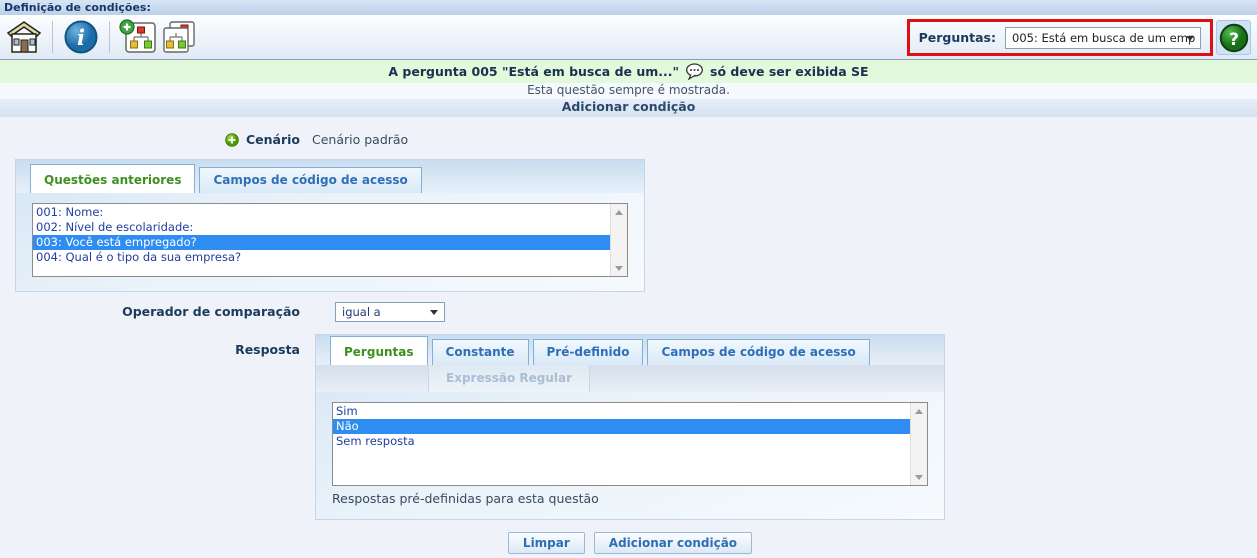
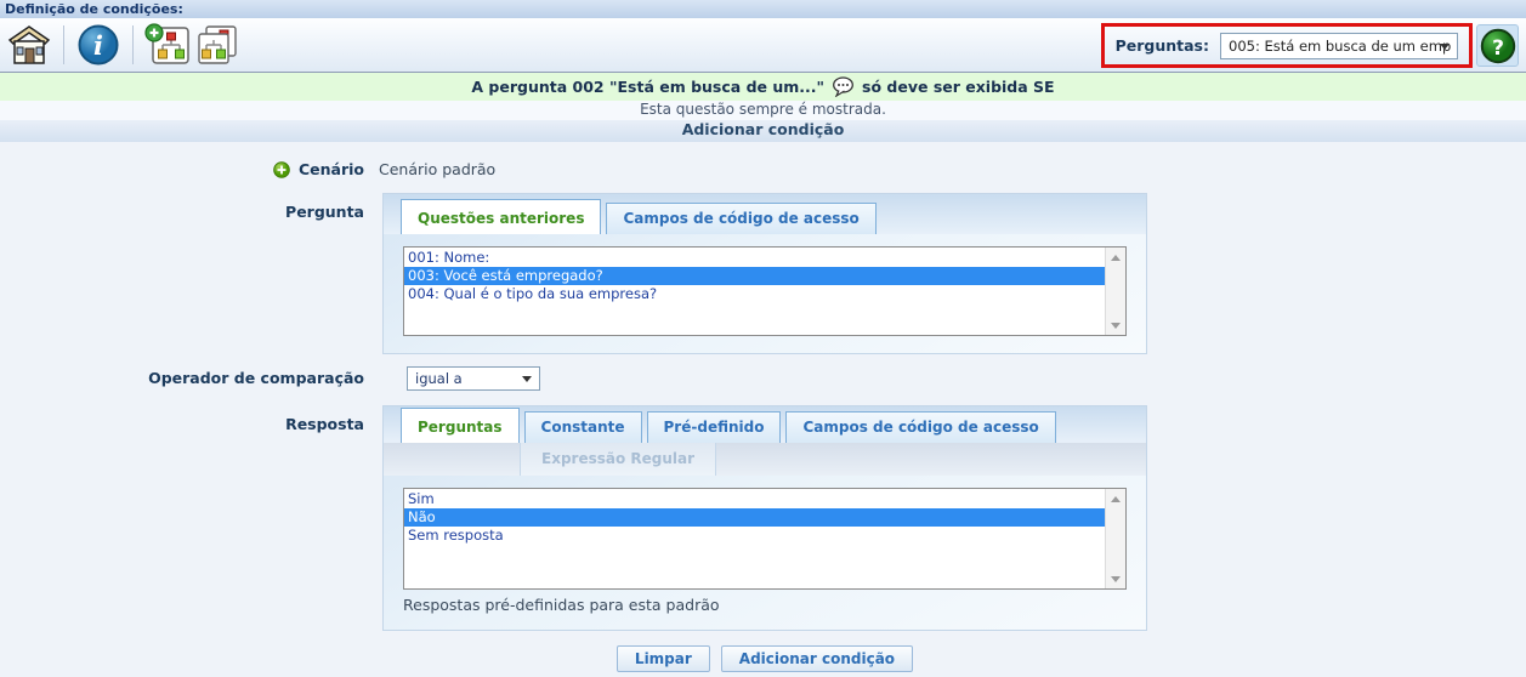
  Definição de condições:
  i
  Perguntas:
  005: Está em busca de um emp
  ?
- A pergunta 005 "Está em busca de um..."
+ A pergunta 002 "Está em busca de um..."
  só deve ser exibida SE
  Esta questão sempre é mostrada.
  Adicionar condição
  Cenário
  Cenário padrão
+ Pergunta
  Questões anteriores
  Campos de código de acesso
  001: Nome:
- 002: Nível de escolaridade:
  003: Você está empregado?
  004: Qual é o tipo da sua empresa?
  Operador de comparação
  igual a
  Resposta
  Perguntas
  Constante
  Pré-definido
  Campos de código de acesso
  Expressão Regular
  Sim
  Não
  Sem resposta
- Respostas pré-definidas para esta questão
+ Respostas pré-definidas para esta padrão
  Limpar
  Adicionar condição
